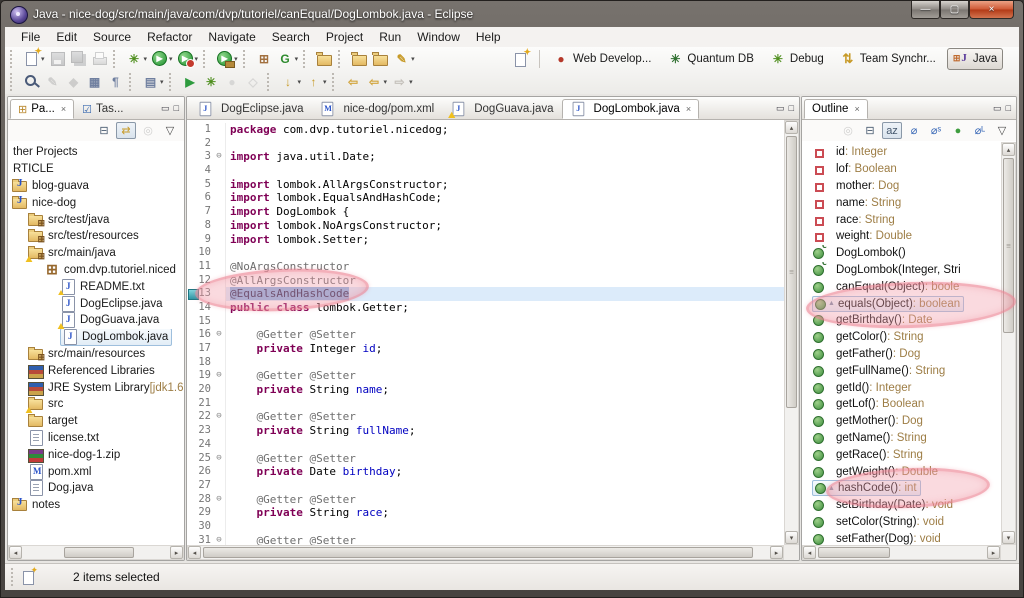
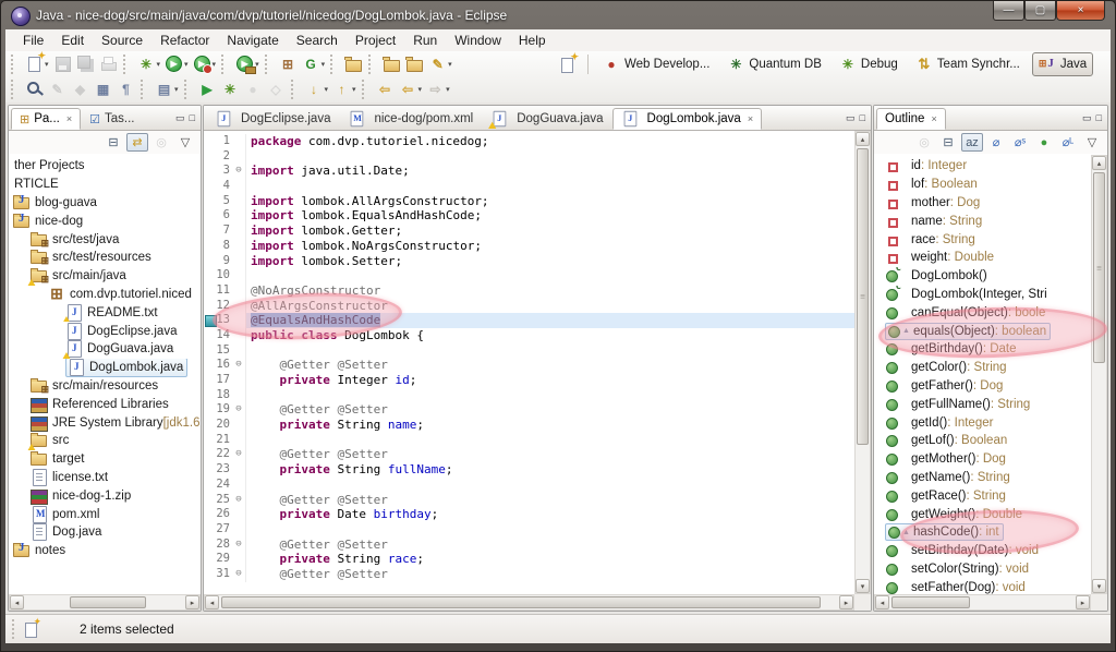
- Java - nice-dog/src/main/java/com/dvp/tutoriel/canEqual/DogLombok.java - Eclipse
+ Java - nice-dog/src/main/java/com/dvp/tutoriel/nicedog/DogLombok.java - Eclipse
  —
  ▢
  ×
  File
  Edit
  Source
  Refactor
  Navigate
  Search
  Project
  Run
  Window
  Help
  ✳
  ▶
  ▶
  ▶
  ⊞
  G
  ✎
  ✎
  ◆
  ▦
  ¶
  ▤
  ▶
  ✳
  ●
  ◇
  ↓
  ↑
  ⇦
  ⇦
  ⇨
  ●
  Web Develop...
  ✳
  Quantum DB
  ✳
  Debug
  ⇅
  Team Synchr...
  Java
  ⊞
  Pa...
  ×
  ☑
  Tas...
  ▭
  □
  ⊟
  ⇄
  ◎
  ▽
  ther Projects
  RTICLE
  blog-guava
  nice-dog
  src/test/java
  src/test/resources
  src/main/java
  ⊞
  com.dvp.tutoriel.niced
  README.txt
  DogEclipse.java
  DogGuava.java
  DogLombok.java
  src/main/resources
  Referenced Libraries
  JRE System Library
  [jdk1.6
  src
  target
  license.txt
  nice-dog-1.zip
  pom.xml
  Dog.java
  notes
  DogEclipse.java
  nice-dog/pom.xml
  DogGuava.java
  DogLombok.java
  ×
  ▭
  □
  1
  package com.dvp.tutoriel.nicedog;
  2
  3
  ⊖
  import java.util.Date;
  4
  5
  import lombok.AllArgsConstructor;
  6
  import lombok.EqualsAndHashCode;
  7
- import DogLombok {
+ import lombok.Getter;
  8
  import lombok.NoArgsConstructor;
  9
  import lombok.Setter;
  10
  11
  @NoArgsConstructor
  12
  @AllArgsConstructor
  13
  @EqualsAndHashCode
  14
- public class lombok.Getter;
+ public class DogLombok {
  15
  16
  ⊖
  @Getter @Setter
  17
  private Integer id;
  18
  19
  ⊖
  @Getter @Setter
  20
  private String name;
  21
  22
  ⊖
  @Getter @Setter
  23
  private String fullName;
  24
  25
  ⊖
  @Getter @Setter
  26
  private Date birthday;
  27
  28
  ⊖
  @Getter @Setter
  29
  private String race;
- 30
  31
  ⊖
  @Getter @Setter
  ≡
  Outline
  ×
  ▭
  □
  ◎
  ⊟
  az
  ⌀
  ⌀ˢ
  ●
  ⌀ᴸ
  ▽
  id
  : Integer
  lof
  : Boolean
  mother
  : Dog
  name
  : String
  race
  : String
  weight
  : Double
  DogLombok()
  DogLombok(Integer, Stri
  canEqual(Object)
  : boole
  equals(Object)
  : boolean
  getBirthday()
  : Date
  getColor()
  : String
  getFather()
  : Dog
  getFullName()
  : String
  getId()
  : Integer
  getLof()
  : Boolean
  getMother()
  : Dog
  getName()
  : String
  getRace()
  : String
  getWeight()
  : Double
  hashCode()
  : int
  setBirthday(Date)
  : void
  setColor(String)
  : void
  setFather(Dog)
  : void
  ≡
  2 items selected
